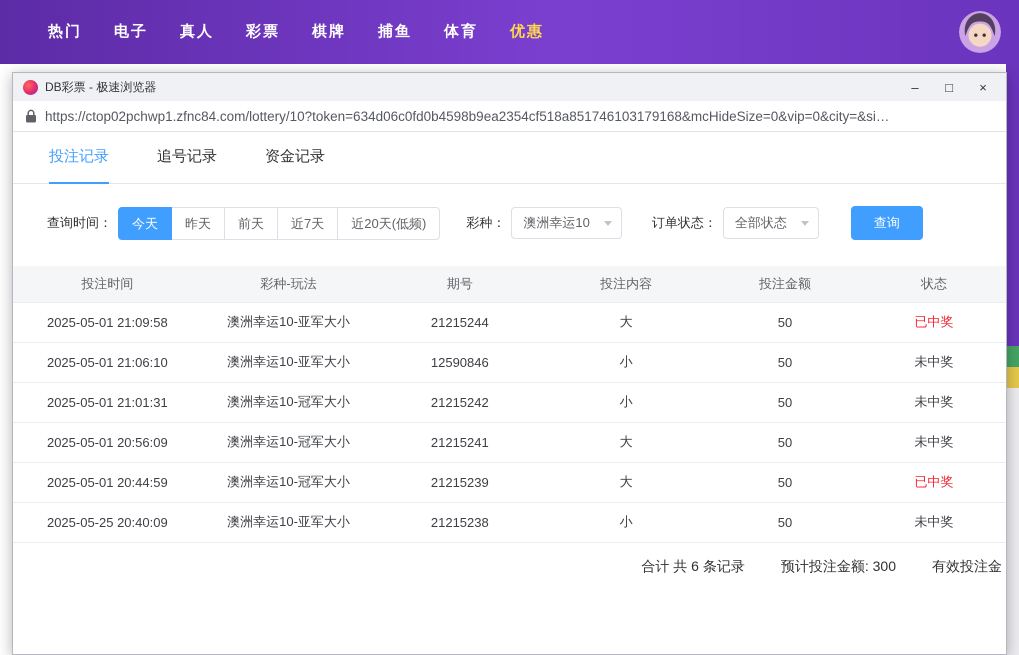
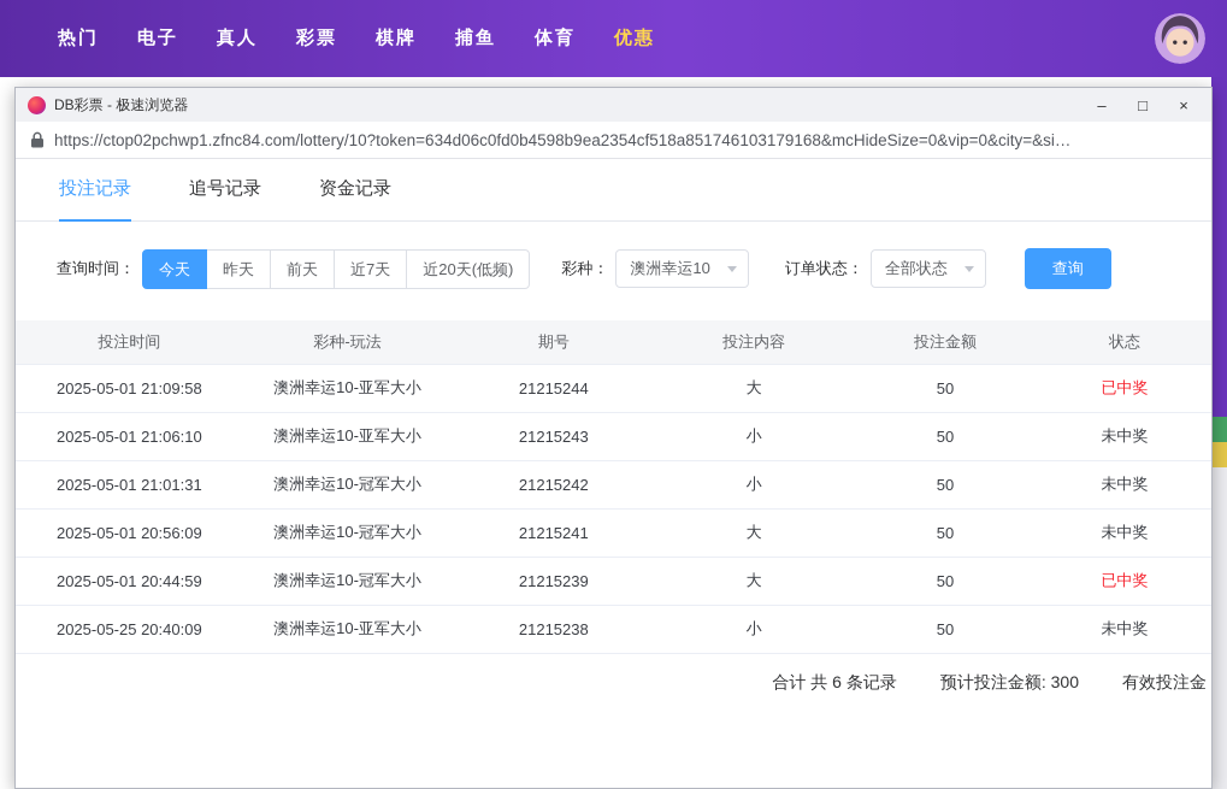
  热门
  电子
  真人
  彩票
  棋牌
  捕鱼
  体育
  优惠
  DB彩票 - 极速浏览器
  –
  □
  ×
  https://ctop02pchwp1.zfnc84.com/lottery/10?token=634d06c0fd0b4598b9ea2354cf518a851746103179168&mcHideSize=0&vip=0&city=&si…
  投注记录
  追号记录
  资金记录
  查询时间：
  今天
  昨天
  前天
  近7天
  近20天(低频)
  彩种：
  澳洲幸运10
  订单状态：
  全部状态
  查询
  投注时间	彩种-玩法	期号	投注内容	投注金额	状态
  2025-05-01 21:09:58	澳洲幸运10-亚军大小	21215244	大	50	已中奖
- 2025-05-01 21:06:10	澳洲幸运10-亚军大小	12590846	小	50	未中奖
+ 2025-05-01 21:06:10	澳洲幸运10-亚军大小	21215243	小	50	未中奖
  2025-05-01 21:01:31	澳洲幸运10-冠军大小	21215242	小	50	未中奖
  2025-05-01 20:56:09	澳洲幸运10-冠军大小	21215241	大	50	未中奖
  2025-05-01 20:44:59	澳洲幸运10-冠军大小	21215239	大	50	已中奖
  2025-05-25 20:40:09	澳洲幸运10-亚军大小	21215238	小	50	未中奖
  合计 共 6 条记录
  预计投注金额: 300
  有效投注金
